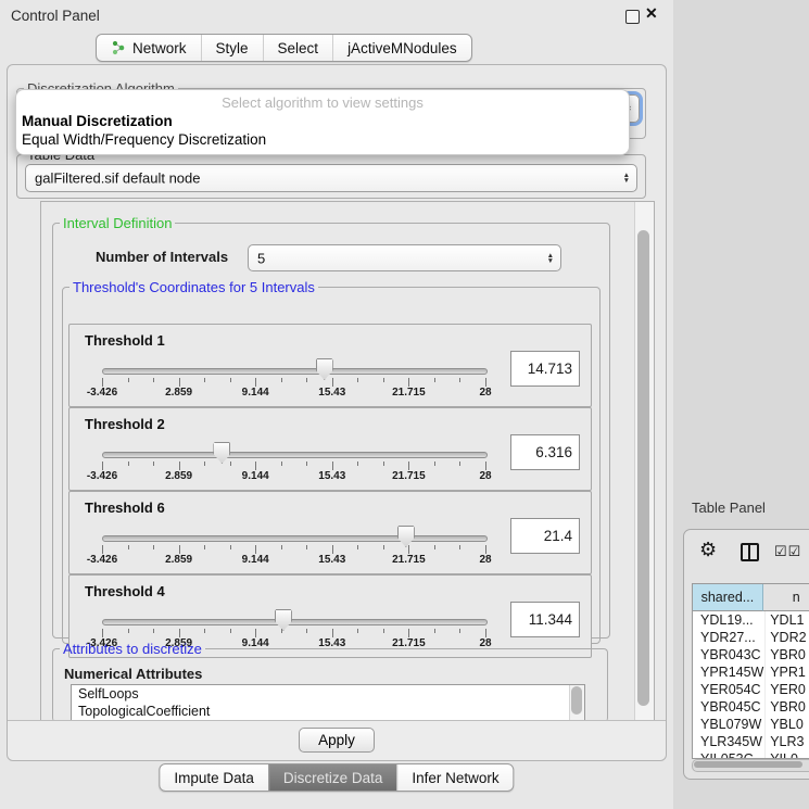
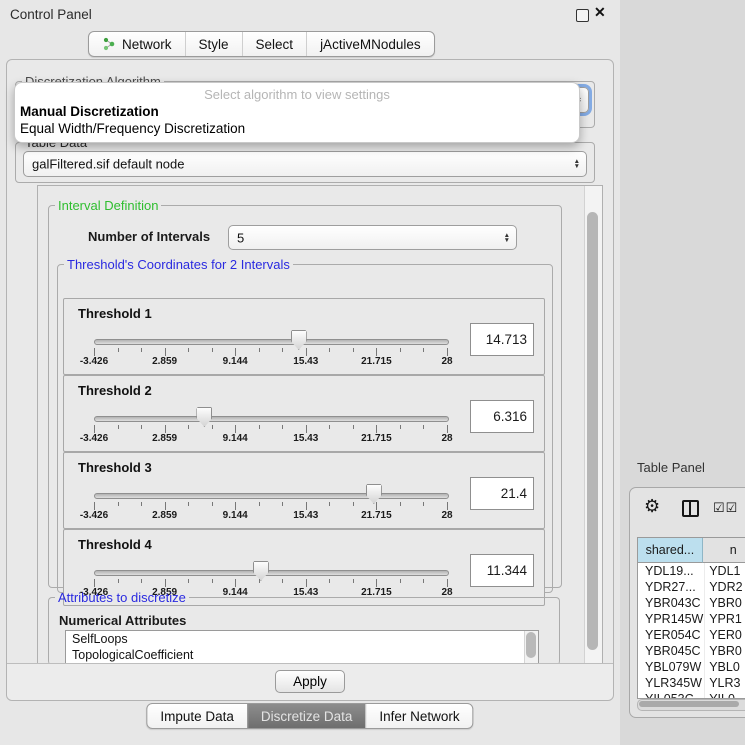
  Control Panel
  ✕
  Network
  Style
  Select
  jActiveMNodules
  galFiltered.sif default node
  Select algorithm to view settings
  Manual Discretization
  Equal Width/Frequency Discretization
  Interval Definition
  Number of Intervals
  5
- Threshold's Coordinates for 5 Intervals
+ Threshold's Coordinates for 2 Intervals
  Threshold 1
  -3.426
  2.859
  9.144
  15.43
  21.715
  28
  14.713
  Threshold 2
  -3.426
  2.859
  9.144
  15.43
  21.715
  28
  6.316
- Threshold 6
+ Threshold 3
  -3.426
  2.859
  9.144
  15.43
  21.715
  28
  21.4
  Threshold 4
  -3.426
  2.859
  9.144
  15.43
  21.715
  28
  11.344
  Attributes to discretize
  Numerical Attributes
  SelfLoops
  TopologicalCoefficient
  Apply
  Impute Data
  Discretize Data
  Infer Network
  Table Panel
  ⚙
  ☑☑
  shared...
  n
  YDL19...
  YDL1
  YDR27...
  YDR2
  YBR043C
  YBR0
  YPR145W
  YPR1
  YER054C
  YER0
  YBR045C
  YBR0
  YBL079W
  YBL0
  YLR345W
  YLR3
